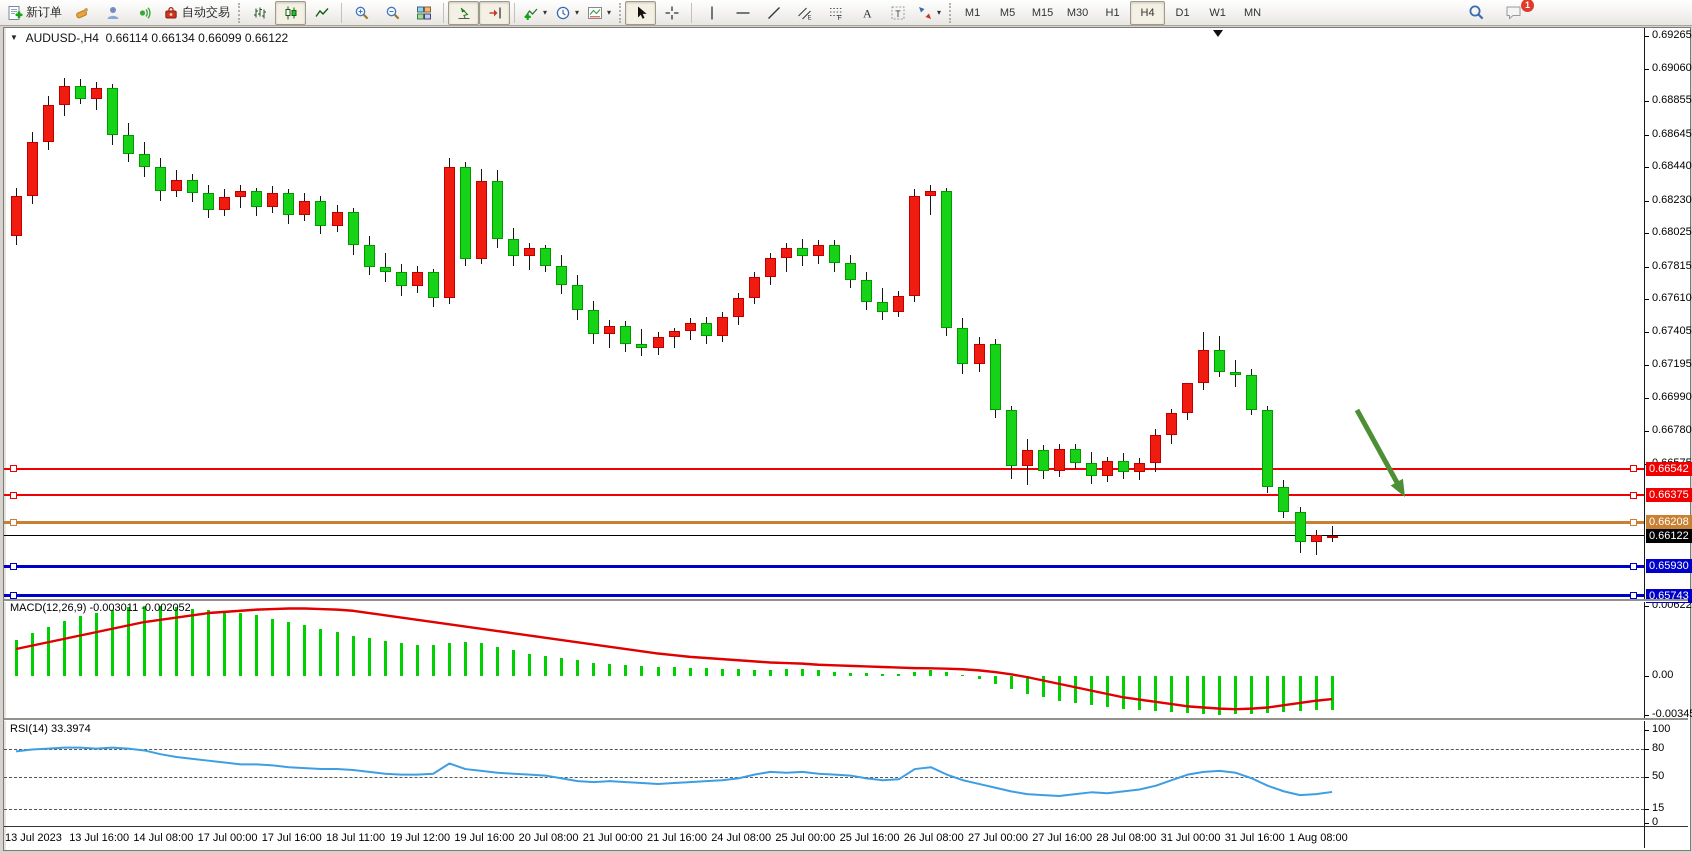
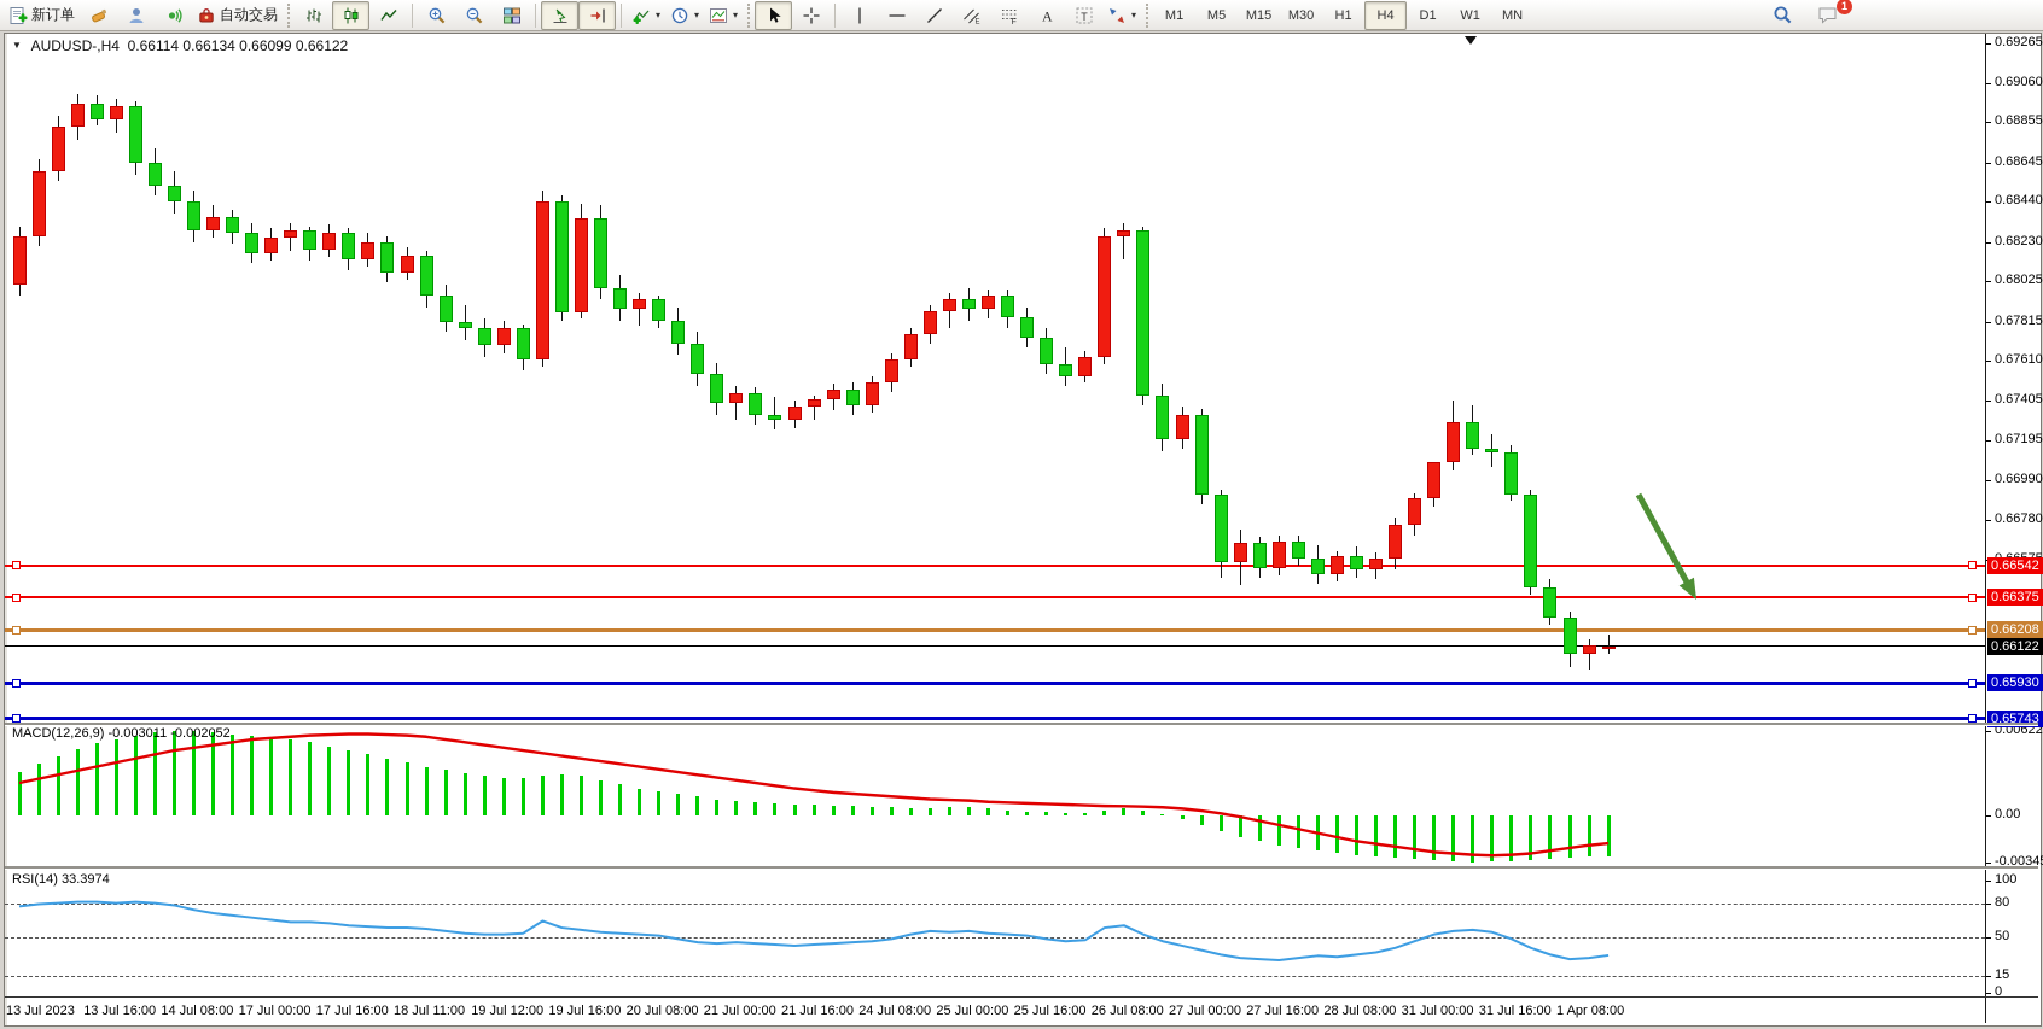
  新订单
  自动交易
  ▾
  ▾
  ▾
  A
  T
  ▾
  M1
  M5
  M15
  M30
  H1
  H4
  D1
  W1
  MN
  1
  0.69265
  0.69060
  0.68855
  0.68645
  0.68440
  0.68230
  0.68025
  0.67815
  0.67610
  0.67405
  0.67195
  0.66990
  0.66780
  0.00622
  0.00
  -0.0034
  100
  80
  50
  15
  0
  0.66542
  0.66375
  0.66208
  0.66122
  0.65930
  0.65743
  13 Jul 2023
  13 Jul 16:00
  14 Jul 08:00
  17 Jul 00:00
  17 Jul 16:00
  18 Jul 11:00
  19 Jul 12:00
  19 Jul 16:00
  20 Jul 08:00
  21 Jul 00:00
  21 Jul 16:00
  24 Jul 08:00
  25 Jul 00:00
  25 Jul 16:00
  26 Jul 08:00
  27 Jul 00:00
  27 Jul 16:00
  28 Jul 08:00
  31 Jul 00:00
  31 Jul 16:00
- 1 Aug 08:00
+ 1 Apr 08:00
  ▼ AUDUSD-,H4 0.66114 0.66134 0.66099 0.66122
  MACD(12,26,9) -0.003011 -0.002052
  RSI(14) 33.3974
